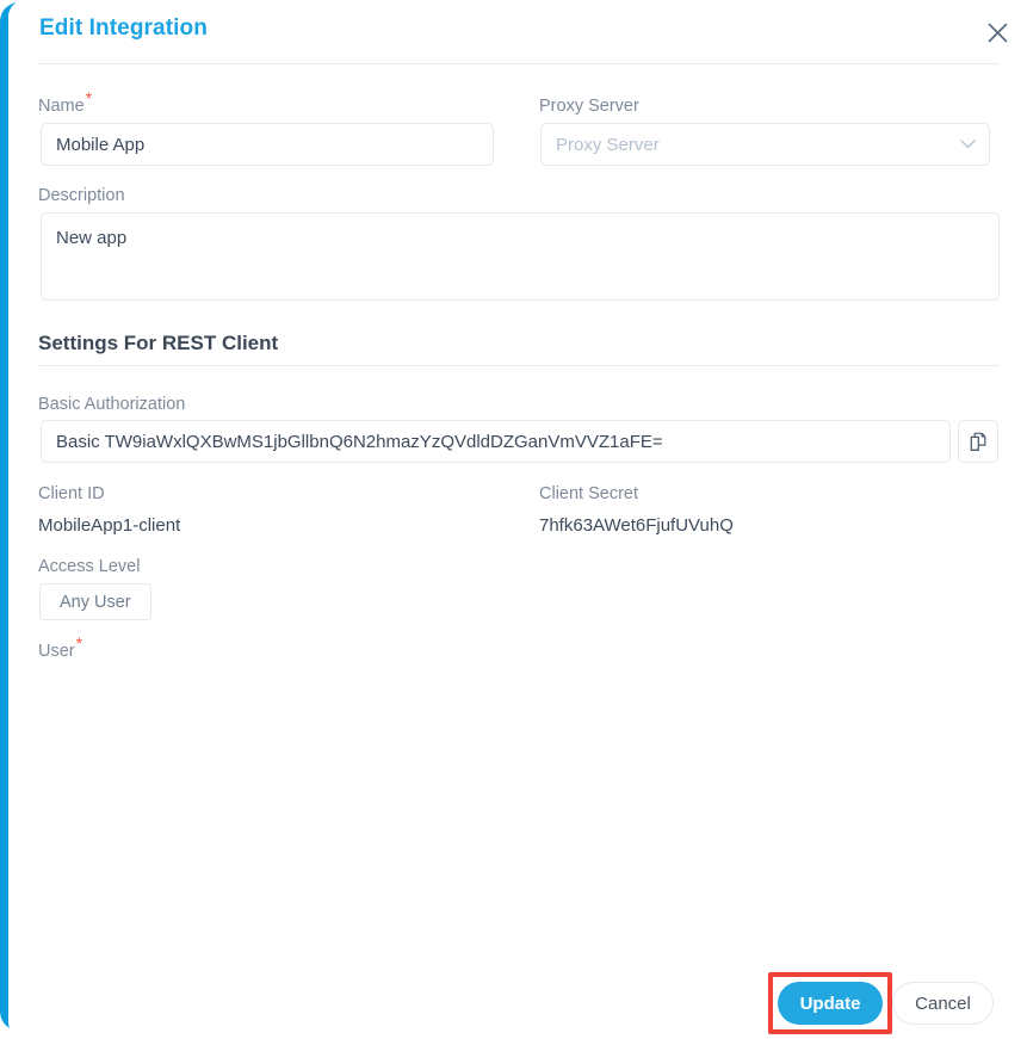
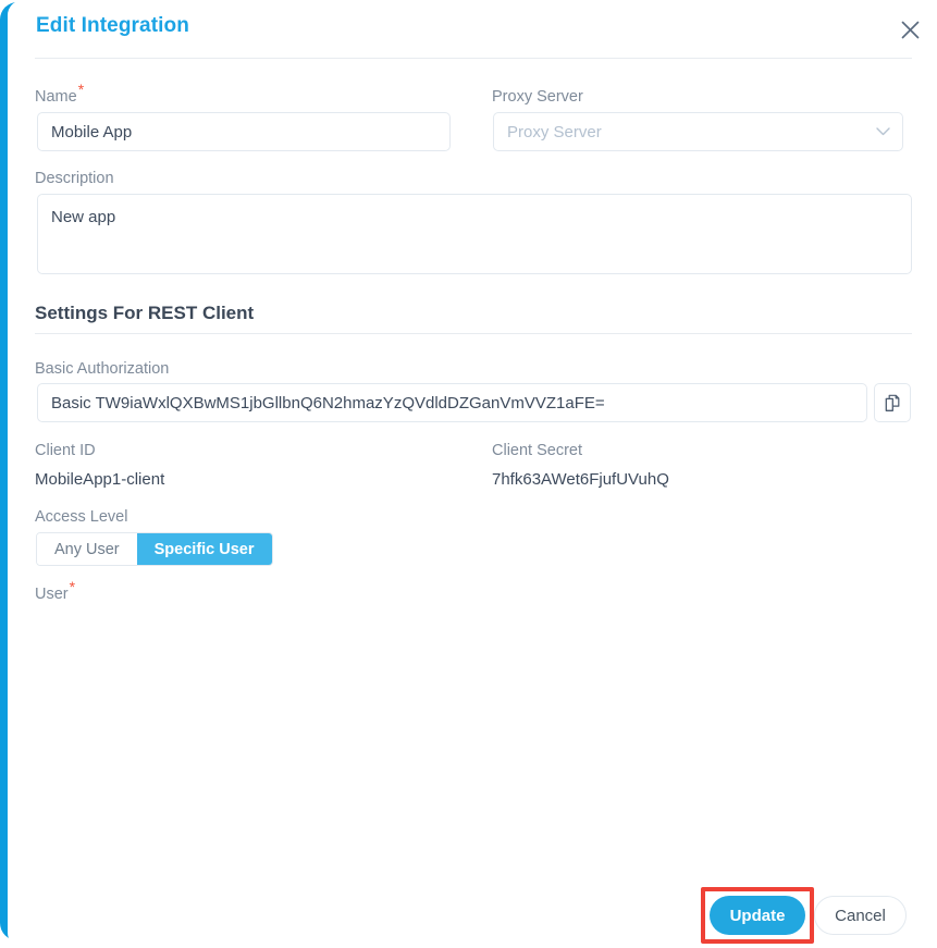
  Edit Integration
  Name*
  Mobile App
  Proxy Server
  Proxy Server
  Description
  New app
  Settings For REST Client
  Basic Authorization
  Basic TW9iaWxlQXBwMS1jbGllbnQ6N2hmazYzQVdldDZGanVmVVZ1aFE=
  Client ID
  MobileApp1-client
  Client Secret
  7hfk63AWet6FjufUVuhQ
  Access Level
  Any User
+ Specific User
  User*
  Update
  Cancel
